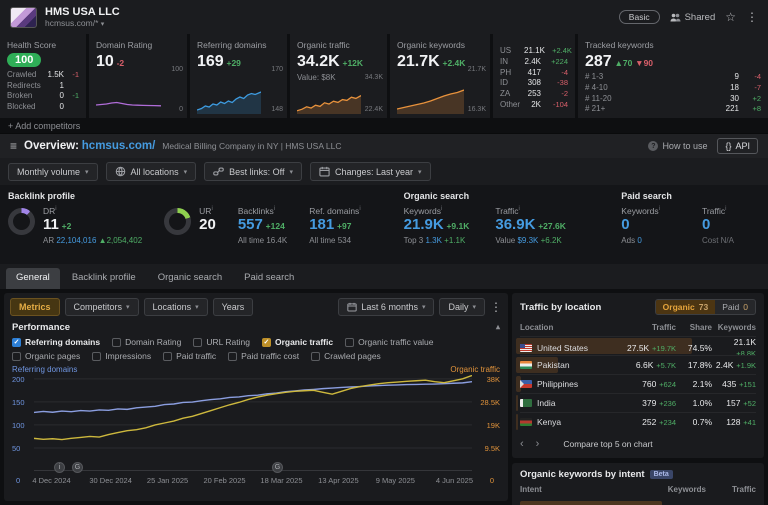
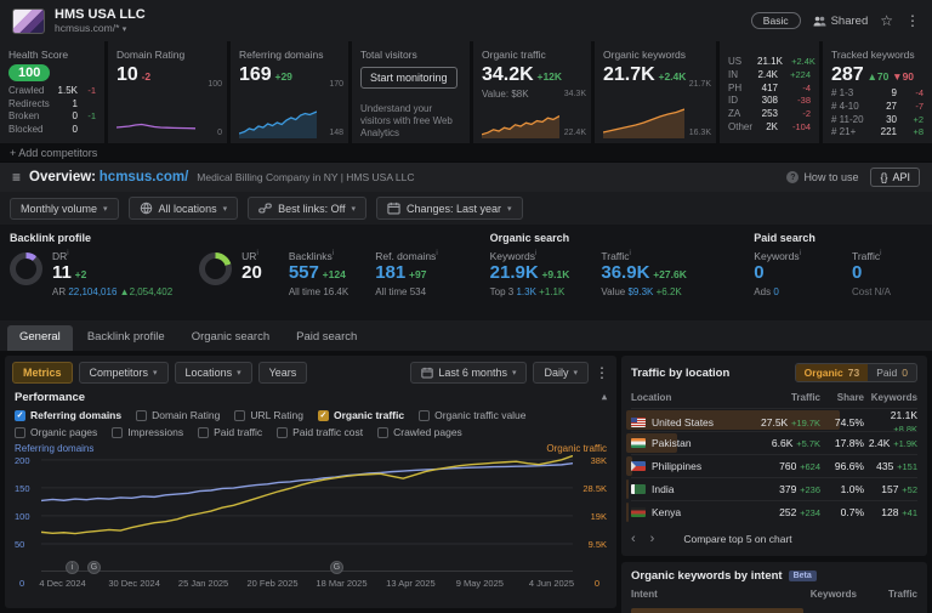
  HMS USA LLC
  hcmsus.com/*
  Basic
  Shared
  ☆
  ⋮
  Health Score
  100
  Crawled
  1.5K
  -1
  Redirects
  1
  Broken
  0
  -1
  Blocked
  0
  Domain Rating
  10 -2
  Referring domains
  169 +29
+ Total visitors
+ Start monitoring
+ Understand your visitors with free Web Analytics
  Organic traffic
  34.2K +12K
  Value: $8K
  Organic keywords
  21.7K +2.4K
  US
  21.1K
  +2.4K
  IN
  2.4K
  +224
  PH
  417
  -4
  ID
  308
  -38
  ZA
  253
  -2
  Other
  2K
  -104
  Tracked keywords
  287 ▲70 ▼90
  # 1-3
  9
  -4
  # 4-10
- 18
+ 27
  -7
  # 11-20
  30
  +2
  # 21+
  221
  +8
  + Add competitors
  ≡
  Overview: hcmsus.com/
  Medical Billing Company in NY | HMS USA LLC
  How to use
  {}
  API
  Monthly volume
  All locations
  Best links: Off
  Changes: Last year
  Backlink profile
  11 +2
  AR 22,104,016 ▲2,054,402
  20
  Backlinks
  557 +124
  All time 16.4K
  Ref. domains
  181 +97
  All time 534
  Organic search
  Keywords
  21.9K +9.1K
  Top 3 1.3K +1.1K
  Traffic
  36.9K +27.6K
  Value $9.3K +6.2K
  Paid search
  Keywords
  0
  Ads 0
  Traffic
  0
  Cost N/A
  General
  Backlink profile
  Organic search
  Paid search
  Metrics
  Competitors
  Locations
  Years
  Last 6 months
  Daily
  ⋮
  Performance
  Referring domains
  Domain Rating
  URL Rating
  Organic traffic
  Organic traffic value
  Organic pages
  Impressions
  Paid traffic
  Paid traffic cost
  Crawled pages
  Referring domains
  Organic traffic
  200
  150
  100
  50
  38K
  28.5K
  19K
  9.5K
  0
  0
  4 Dec 2024
  30 Dec 2024
  25 Jan 2025
  20 Feb 2025
  18 Mar 2025
  13 Apr 2025
  9 May 2025
  4 Jun 2025
  Traffic by location
  Organic
  73
  Paid
  0
  Location
  Traffic
  Share
  Keywords
  United States
  27.5K +19.7K
  74.5%
  21.1K +8.8K
  Pakistan
  6.6K +5.7K
  17.8%
  2.4K +1.9K
  Philippines
  760 +624
- 2.1%
+ 96.6%
  435 +151
  India
  379 +236
  1.0%
  157 +52
  Kenya
  252 +234
  0.7%
  128 +41
  ‹
  ›
  Compare top 5 on chart
  Organic keywords by intent
  Intent
  Keywords
  Traffic
